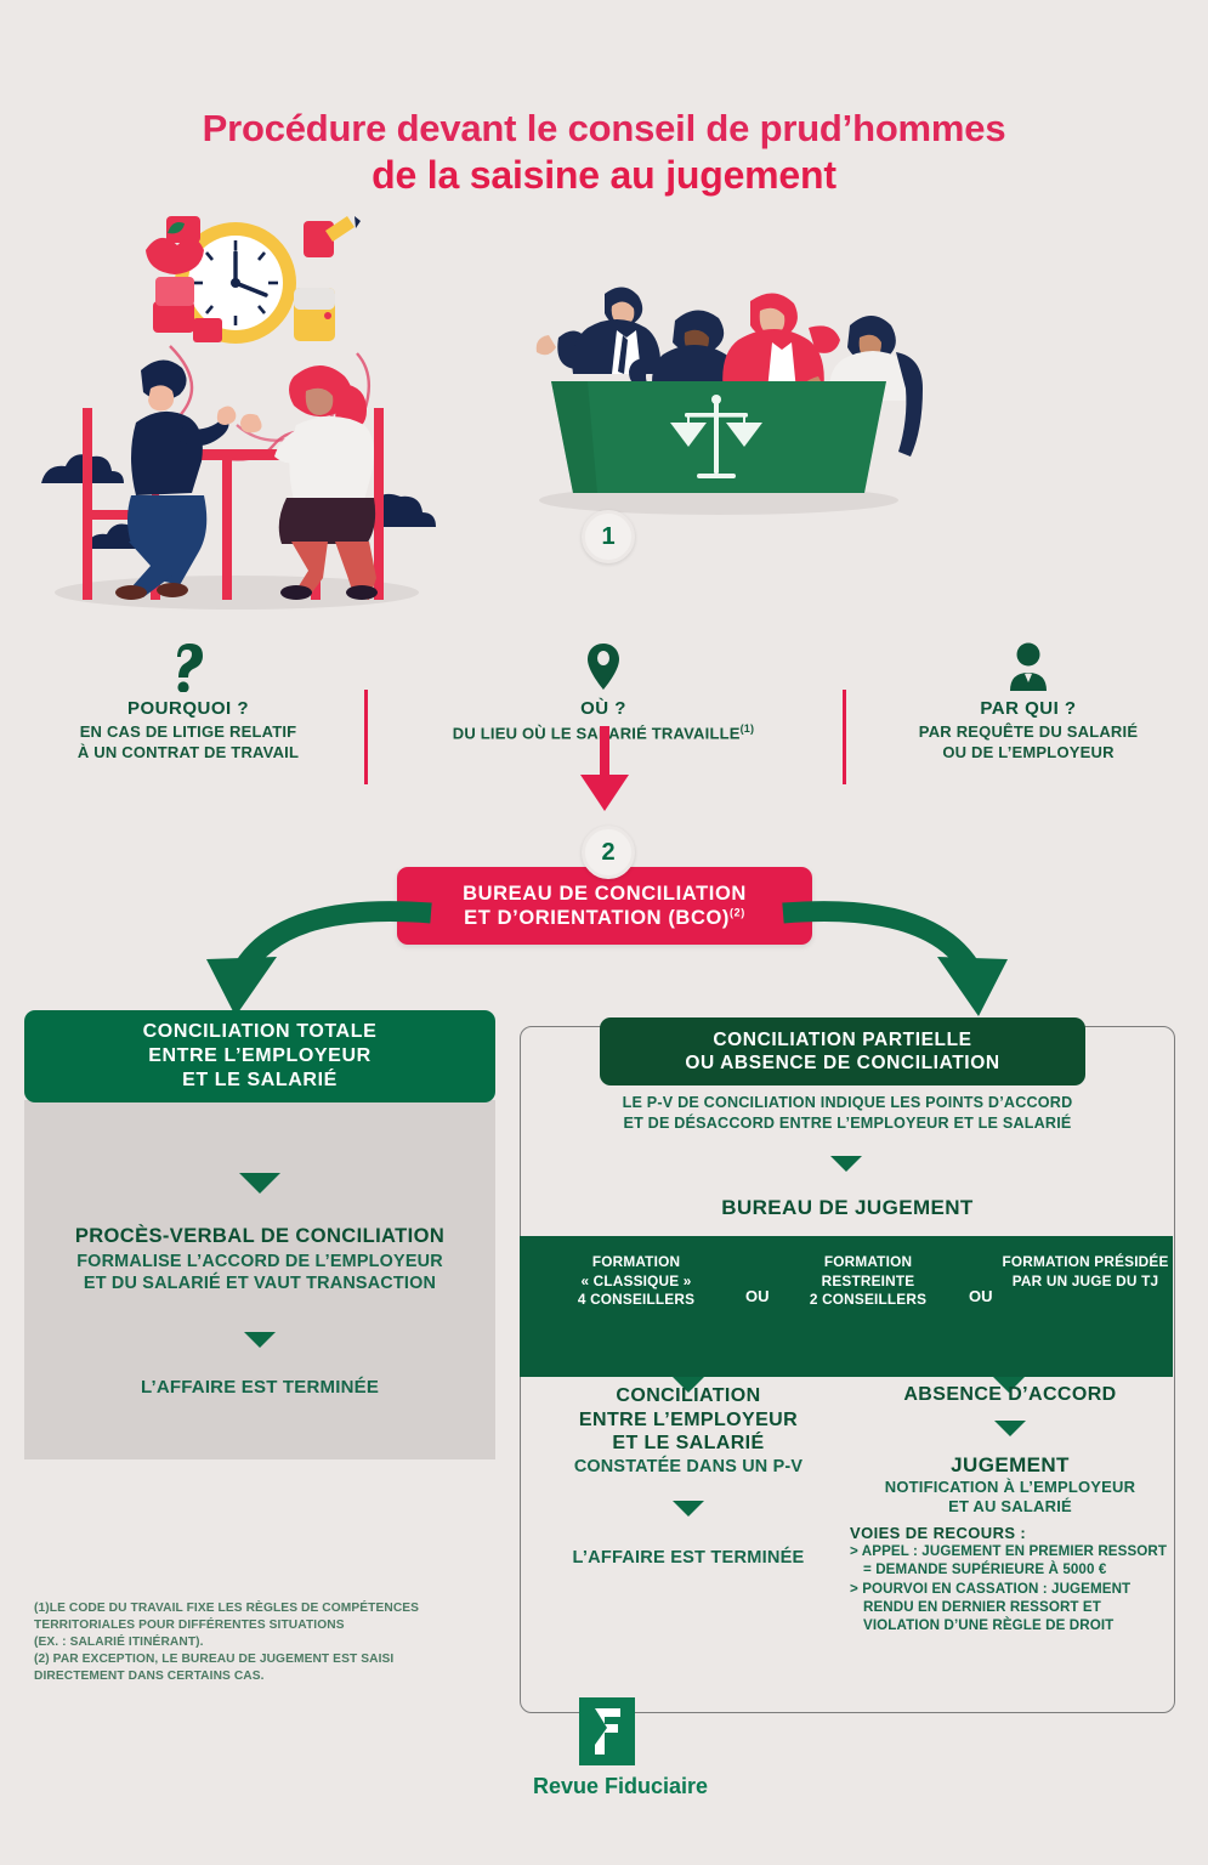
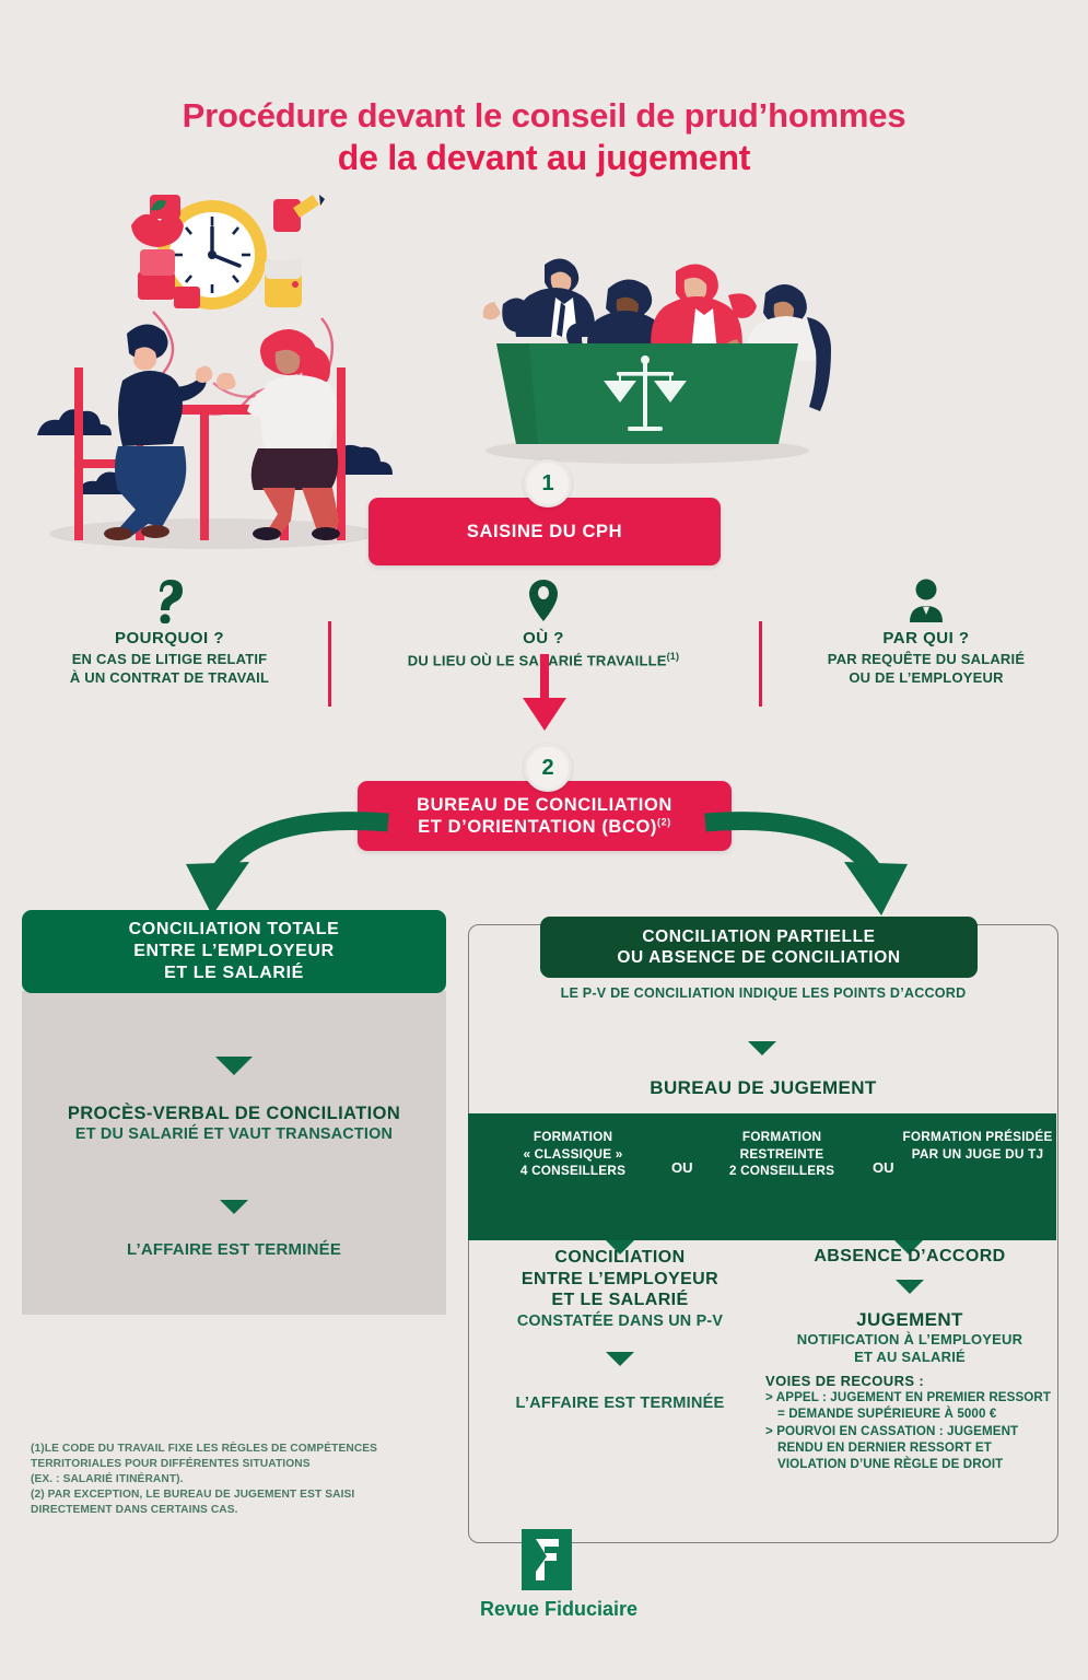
  Procédure devant le conseil de prud’hommes
- de la saisine au jugement
+ de la devant au jugement
  1
+ SAISINE DU CPH
  POURQUOI ?
  EN CAS DE LITIGE RELATIF
  À UN CONTRAT DE TRAVAIL
  OÙ ?
  DU LIEU OÙ LE SAARIÉ TRAVAILLE(1)
  PAR QUI ?
  PAR REQUÊTE DU SALARIÉ
  OU DE L’EMPLOYEUR
  2
  BUREAU DE CONCILIATION
  ET D’ORIENTATION (BCO)(2)
  CONCILIATION TOTALE
  ENTRE L’EMPLOYEUR
  ET LE SALARIÉ
  PROCÈS-VERBAL DE CONCILIATION
- FORMALISE L’ACCORD DE L’EMPLOYEUR
  ET DU SALARIÉ ET VAUT TRANSACTION
  L’AFFAIRE EST TERMINÉE
  CONCILIATION PARTIELLE
  OU ABSENCE DE CONCILIATION
  LE P-V DE CONCILIATION INDIQUE LES POINTS D’ACCORD
- ET DE DÉSACCORD ENTRE L’EMPLOYEUR ET LE SALARIÉ
  BUREAU DE JUGEMENT
  FORMATION
  « CLASSIQUE »
  4 CONSEILLERS
  OU
  FORMATION
  RESTREINTE
  2 CONSEILLERS
  OU
  FORMATION PRÉSIDÉE
  PAR UN JUGE DU TJ
  CONCILIATION
  ENTRE L’EMPLOYEUR
  ET LE SALARIÉ
  CONSTATÉE DANS UN P-V
  L’AFFAIRE EST TERMINÉE
  ABSENCE D’ACCORD
  JUGEMENT
  NOTIFICATION À L’EMPLOYEUR
  ET AU SALARIÉ
  VOIES DE RECOURS :
  > APPEL : JUGEMENT EN PREMIER RESSORT = DEMANDE SUPÉRIEURE À 5000 €
  > POURVOI EN CASSATION : JUGEMENT RENDU EN DERNIER RESSORT ET VIOLATION D’UNE RÈGLE DE DROIT
  (1)LE CODE DU TRAVAIL FIXE LES RÈGLES DE COMPÉTENCES
  TERRITORIALES POUR DIFFÉRENTES SITUATIONS
  (EX. : SALARIÉ ITINÉRANT).
  (2) PAR EXCEPTION, LE BUREAU DE JUGEMENT EST SAISI
  DIRECTEMENT DANS CERTAINS CAS.
  Revue Fiduciaire
